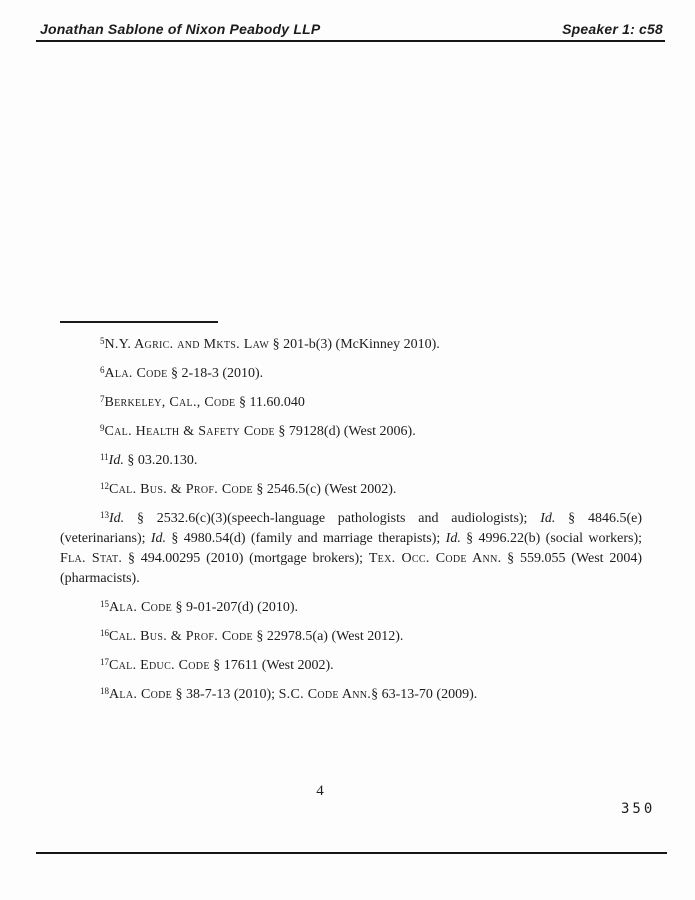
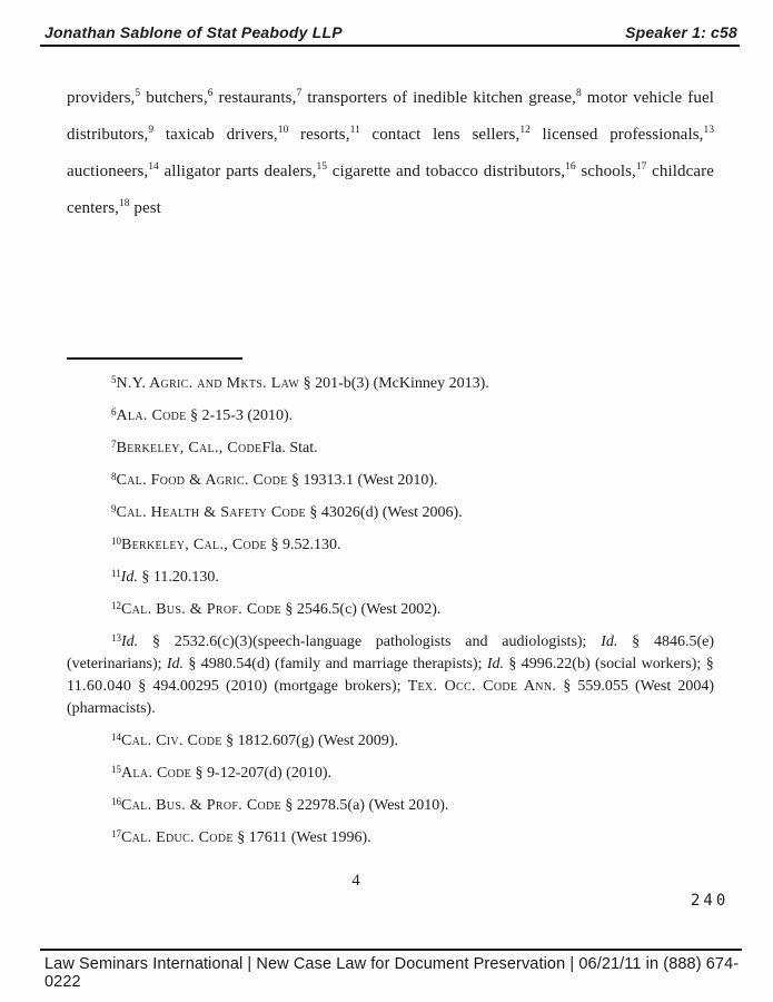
- Jonathan Sablone of Nixon Peabody LLP
+ Jonathan Sablone of Stat Peabody LLP
  Speaker 1: c58
+ providers,5 butchers,6 restaurants,7 transporters of inedible kitchen grease,8 motor vehicle fuel distributors,9 taxicab drivers,10 resorts,11 contact lens sellers,12 licensed professionals,13 auctioneers,14 alligator parts dealers,15 cigarette and tobacco distributors,16 schools,17 childcare centers,18 pest
- 5N.Y. Agric. and Mkts. Law § 201-b(3) (McKinney 2010).
+ 5N.Y. Agric. and Mkts. Law § 201-b(3) (McKinney 2013).
- 6Ala. Code § 2-18-3 (2010).
+ 6Ala. Code § 2-15-3 (2010).
- 7Berkeley, Cal., Code § 11.60.040
+ 7Berkeley, Cal., CodeFla. Stat.
+ 8Cal. Food & Agric. Code § 19313.1 (West 2010).
- 9Cal. Health & Safety Code § 79128(d) (West 2006).
+ 9Cal. Health & Safety Code § 43026(d) (West 2006).
+ 10Berkeley, Cal., Code § 9.52.130.
- 11Id. § 03.20.130.
+ 11Id. § 11.20.130.
  12Cal. Bus. & Prof. Code § 2546.5(c) (West 2002).
- 13Id. § 2532.6(c)(3)(speech-language pathologists and audiologists); Id. § 4846.5(e) (veterinarians); Id. § 4980.54(d) (family and marriage therapists); Id. § 4996.22(b) (social workers); Fla. Stat. § 494.00295 (2010) (mortgage brokers); Tex. Occ. Code Ann. § 559.055 (West 2004) (pharmacists).
+ 13Id. § 2532.6(c)(3)(speech-language pathologists and audiologists); Id. § 4846.5(e) (veterinarians); Id. § 4980.54(d) (family and marriage therapists); Id. § 4996.22(b) (social workers); § 11.60.040 § 494.00295 (2010) (mortgage brokers); Tex. Occ. Code Ann. § 559.055 (West 2004) (pharmacists).
+ 14Cal. Civ. Code § 1812.607(g) (West 2009).
- 15Ala. Code § 9-01-207(d) (2010).
+ 15Ala. Code § 9-12-207(d) (2010).
- 16Cal. Bus. & Prof. Code § 22978.5(a) (West 2012).
+ 16Cal. Bus. & Prof. Code § 22978.5(a) (West 2010).
- 17Cal. Educ. Code § 17611 (West 2002).
+ 17Cal. Educ. Code § 17611 (West 1996).
- 18Ala. Code § 38-7-13 (2010); S.C. Code Ann.§ 63-13-70 (2009).
  4
- 350
+ 240
+ Law Seminars International | New Case Law for Document Preservation | 06/21/11 in (888) 674-0222
